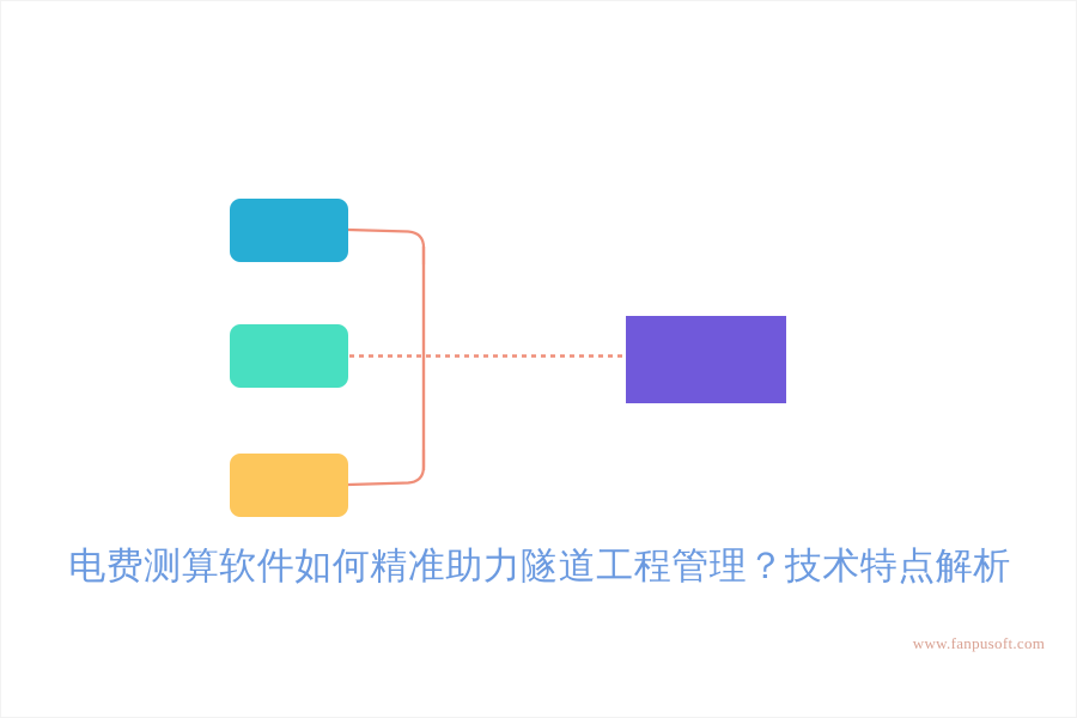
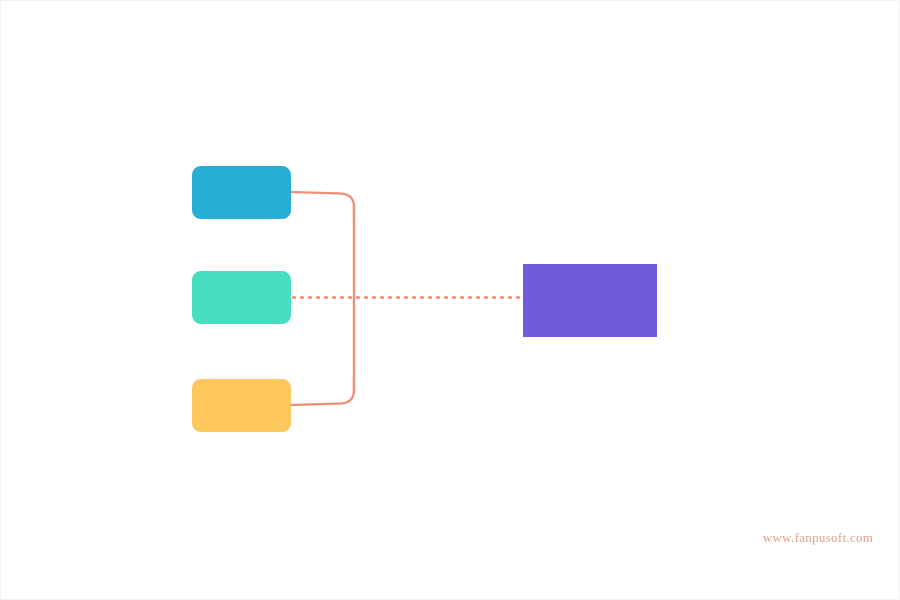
- 电费测算软件如何精准助力隧道工程管理？技术特点解析
  www.fanpusoft.com
